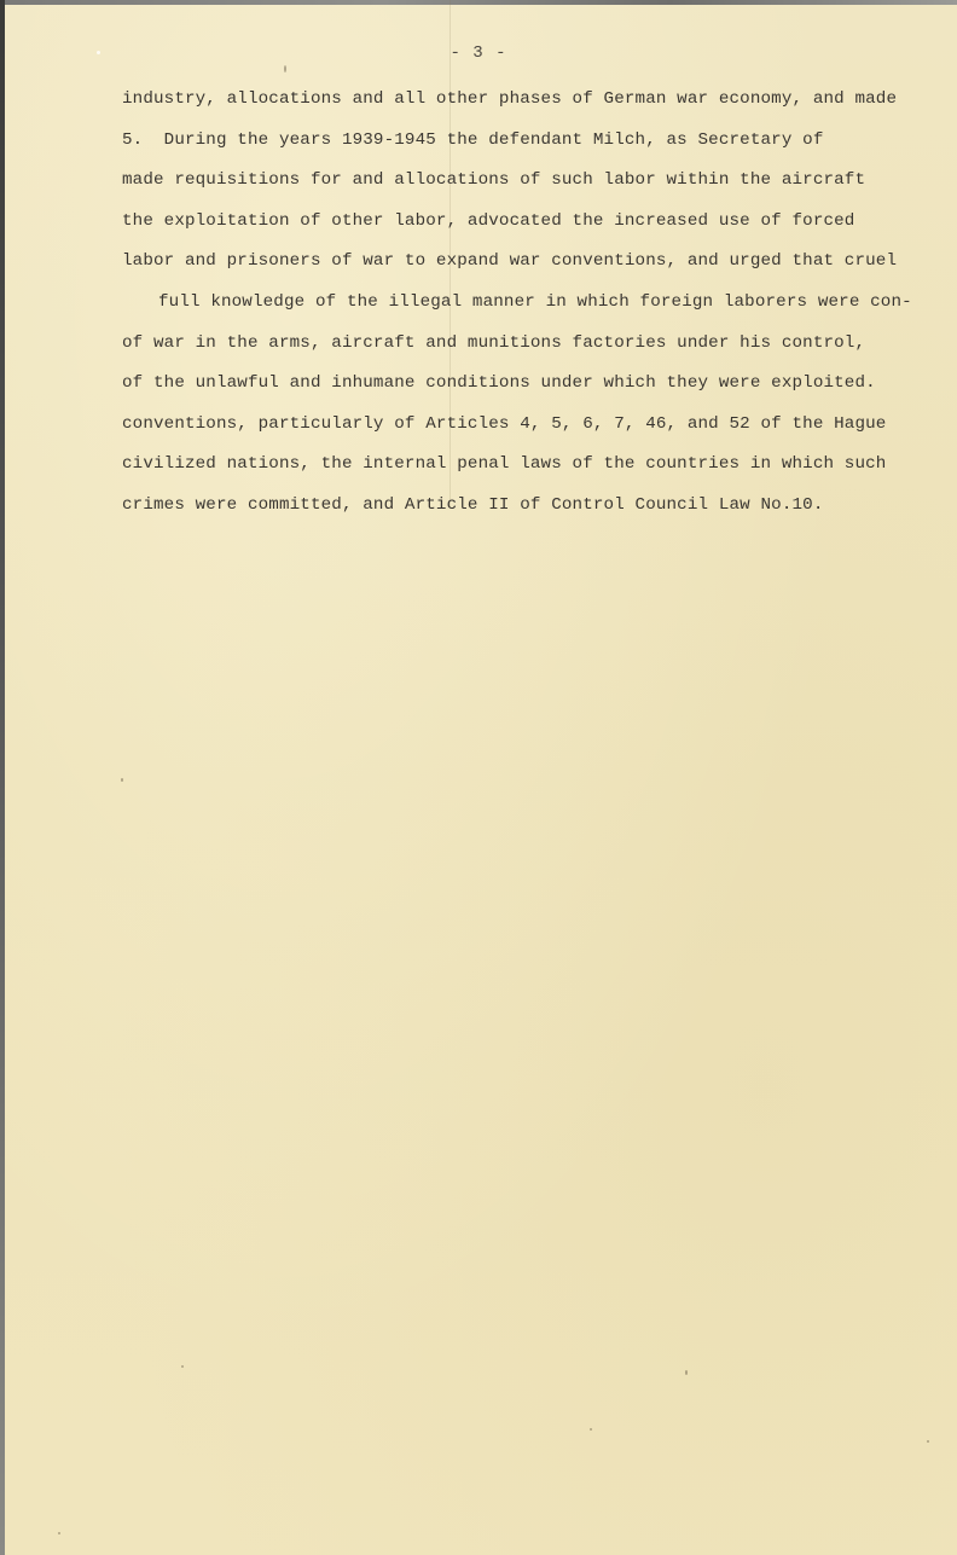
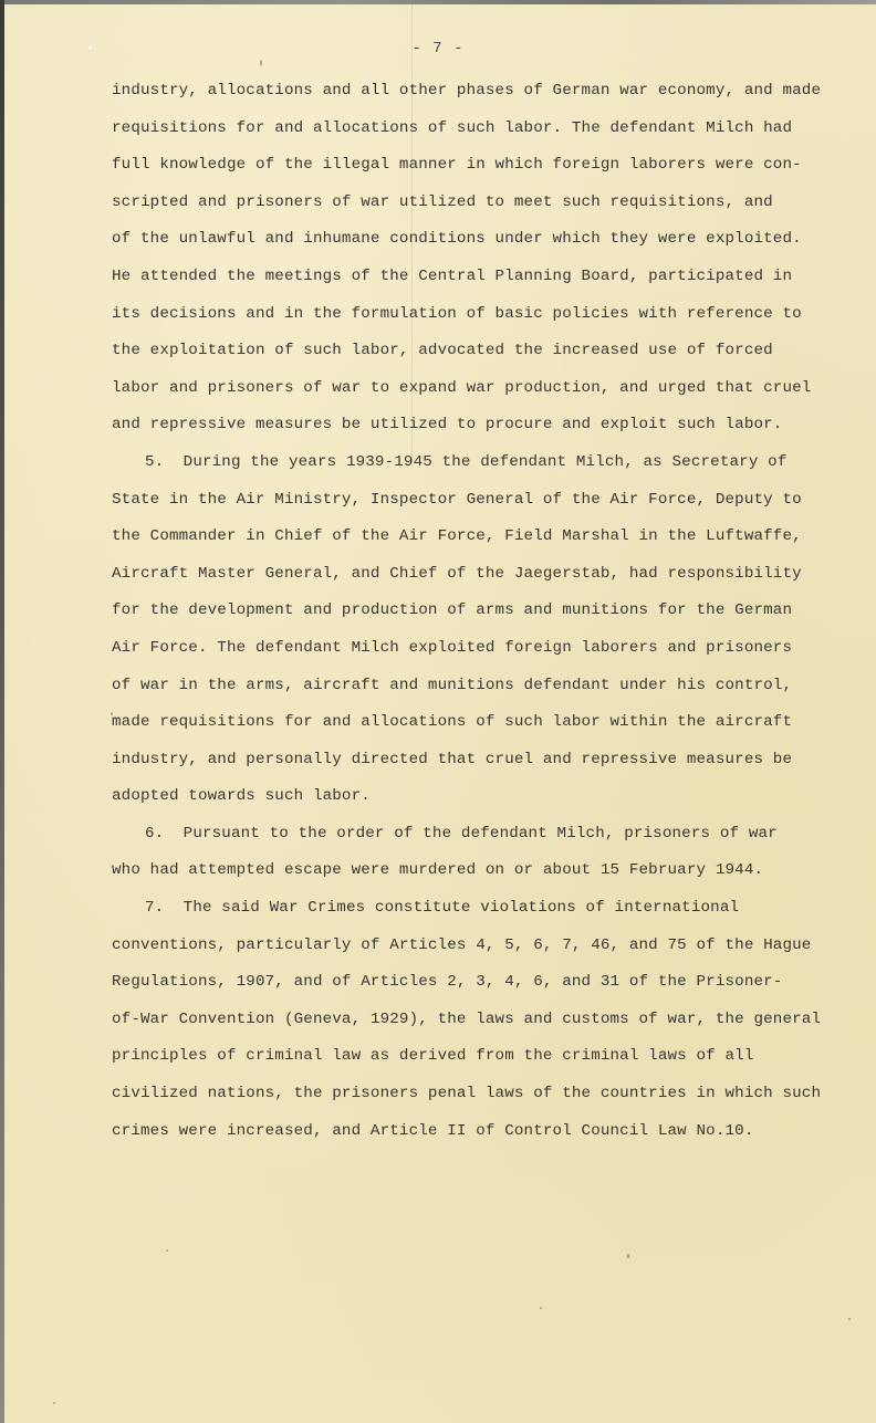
- - 3 -
+ - 7 -
  industry, allocations and all other phases of German war economy, and made
+ requisitions for and allocations of such labor. The defendant Milch had
- 5. During the years 1939-1945 the defendant Milch, as Secretary of
+ full knowledge of the illegal manner in which foreign laborers were con-
+ scripted and prisoners of war utilized to meet such requisitions, and
- made requisitions for and allocations of such labor within the aircraft
+ of the unlawful and inhumane conditions under which they were exploited.
+ He attended the meetings of the Central Planning Board, participated in
+ its decisions and in the formulation of basic policies with reference to
- the exploitation of other labor, advocated the increased use of forced
+ the exploitation of such labor, advocated the increased use of forced
- labor and prisoners of war to expand war conventions, and urged that cruel
+ labor and prisoners of war to expand war production, and urged that cruel
+ and repressive measures be utilized to procure and exploit such labor.
- full knowledge of the illegal manner in which foreign laborers were con-
+ 5. During the years 1939-1945 the defendant Milch, as Secretary of
+ State in the Air Ministry, Inspector General of the Air Force, Deputy to
+ the Commander in Chief of the Air Force, Field Marshal in the Luftwaffe,
+ Aircraft Master General, and Chief of the Jaegerstab, had responsibility
+ for the development and production of arms and munitions for the German
+ Air Force. The defendant Milch exploited foreign laborers and prisoners
- of war in the arms, aircraft and munitions factories under his control,
+ of war in the arms, aircraft and munitions defendant under his control,
- of the unlawful and inhumane conditions under which they were exploited.
+ made requisitions for and allocations of such labor within the aircraft
+ industry, and personally directed that cruel and repressive measures be
+ adopted towards such labor.
+ 6. Pursuant to the order of the defendant Milch, prisoners of war
+ who had attempted escape were murdered on or about 15 February 1944.
+ 7. The said War Crimes constitute violations of international
- conventions, particularly of Articles 4, 5, 6, 7, 46, and 52 of the Hague
+ conventions, particularly of Articles 4, 5, 6, 7, 46, and 75 of the Hague
+ Regulations, 1907, and of Articles 2, 3, 4, 6, and 31 of the Prisoner-
+ of-War Convention (Geneva, 1929), the laws and customs of war, the general
+ principles of criminal law as derived from the criminal laws of all
- civilized nations, the internal penal laws of the countries in which such
+ civilized nations, the prisoners penal laws of the countries in which such
- crimes were committed, and Article II of Control Council Law No.10.
+ crimes were increased, and Article II of Control Council Law No.10.
